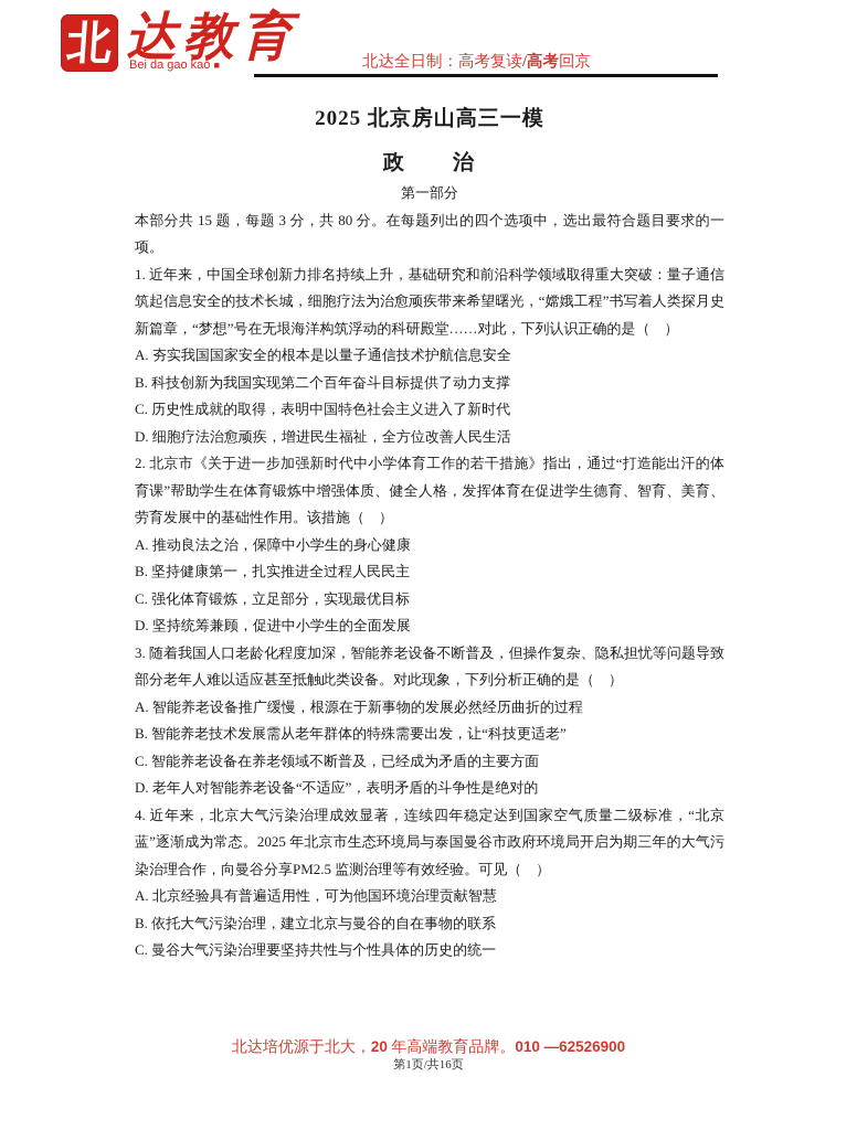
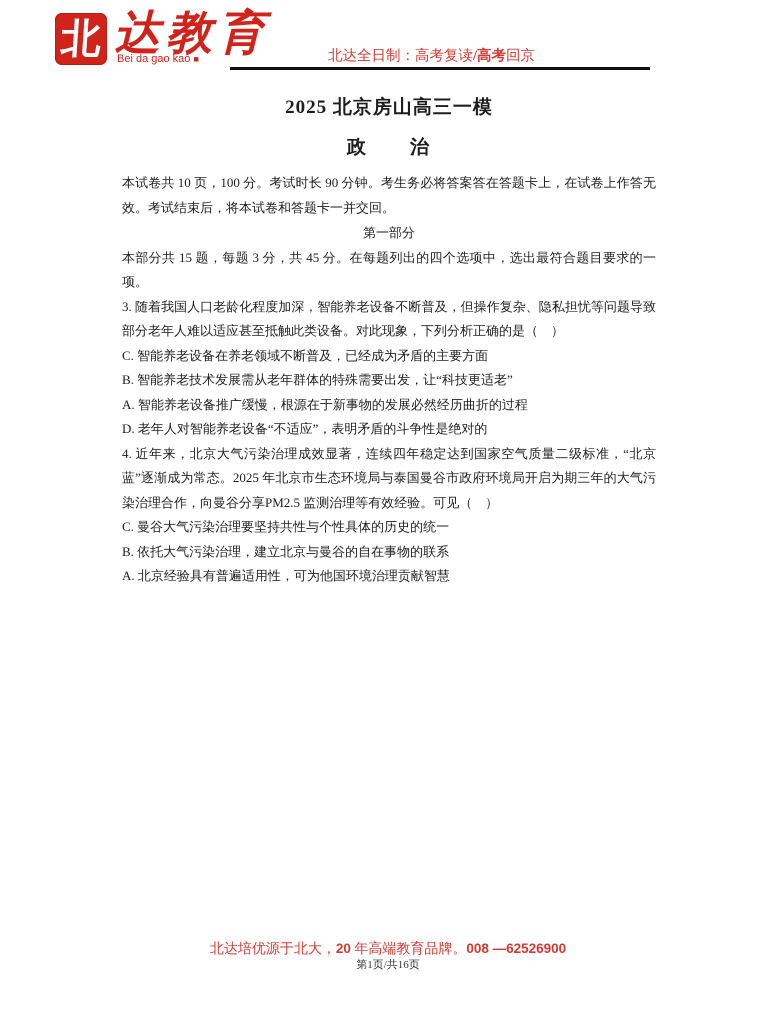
  达教育
  Bei da gao kao ■
  北达全日制：高考复读/高考回京
  2025 北京房山高三一模
  政 治
+ 本试卷共 10 页，100 分。考试时长 90 分钟。考生务必将答案答在答题卡上，在试卷上作答无效。考试结束后，将本试卷和答题卡一并交回。
  第一部分
- 本部分共 15 题，每题 3 分，共 80 分。在每题列出的四个选项中，选出最符合题目要求的一项。
+ 本部分共 15 题，每题 3 分，共 45 分。在每题列出的四个选项中，选出最符合题目要求的一项。
- 1. 近年来，中国全球创新力排名持续上升，基础研究和前沿科学领域取得重大突破：量子通信筑起信息安全的技术长城，细胞疗法为治愈顽疾带来希望曙光，“嫦娥工程”书写着人类探月史新篇章，“梦想”号在无垠海洋构筑浮动的科研殿堂……对此，下列认识正确的是（ ）
- A. 夯实我国国家安全的根本是以量子通信技术护航信息安全
- B. 科技创新为我国实现第二个百年奋斗目标提供了动力支撑
- C. 历史性成就的取得，表明中国特色社会主义进入了新时代
- D. 细胞疗法治愈顽疾，增进民生福祉，全方位改善人民生活
- 2. 北京市《关于进一步加强新时代中小学体育工作的若干措施》指出，通过“打造能出汗的体育课”帮助学生在体育锻炼中增强体质、健全人格，发挥体育在促进学生德育、智育、美育、劳育发展中的基础性作用。该措施（ ）
- A. 推动良法之治，保障中小学生的身心健康
- B. 坚持健康第一，扎实推进全过程人民民主
- C. 强化体育锻炼，立足部分，实现最优目标
- D. 坚持统筹兼顾，促进中小学生的全面发展
  3. 随着我国人口老龄化程度加深，智能养老设备不断普及，但操作复杂、隐私担忧等问题导致部分老年人难以适应甚至抵触此类设备。对此现象，下列分析正确的是（ ）
- A. 智能养老设备推广缓慢，根源在于新事物的发展必然经历曲折的过程
+ C. 智能养老设备在养老领域不断普及，已经成为矛盾的主要方面
  B. 智能养老技术发展需从老年群体的特殊需要出发，让“科技更适老”
- C. 智能养老设备在养老领域不断普及，已经成为矛盾的主要方面
+ A. 智能养老设备推广缓慢，根源在于新事物的发展必然经历曲折的过程
  D. 老年人对智能养老设备“不适应”，表明矛盾的斗争性是绝对的
  4. 近年来，北京大气污染治理成效显著，连续四年稳定达到国家空气质量二级标准，“北京蓝”逐渐成为常态。2025 年北京市生态环境局与泰国曼谷市政府环境局开启为期三年的大气污染治理合作，向曼谷分享PM2.5 监测治理等有效经验。可见（ ）
- A. 北京经验具有普遍适用性，可为他国环境治理贡献智慧
+ C. 曼谷大气污染治理要坚持共性与个性具体的历史的统一
  B. 依托大气污染治理，建立北京与曼谷的自在事物的联系
- C. 曼谷大气污染治理要坚持共性与个性具体的历史的统一
+ A. 北京经验具有普遍适用性，可为他国环境治理贡献智慧
- 北达培优源于北大，20 年高端教育品牌。010 —62526900
+ 北达培优源于北大，20 年高端教育品牌。008 —62526900
  第1页/共16页
